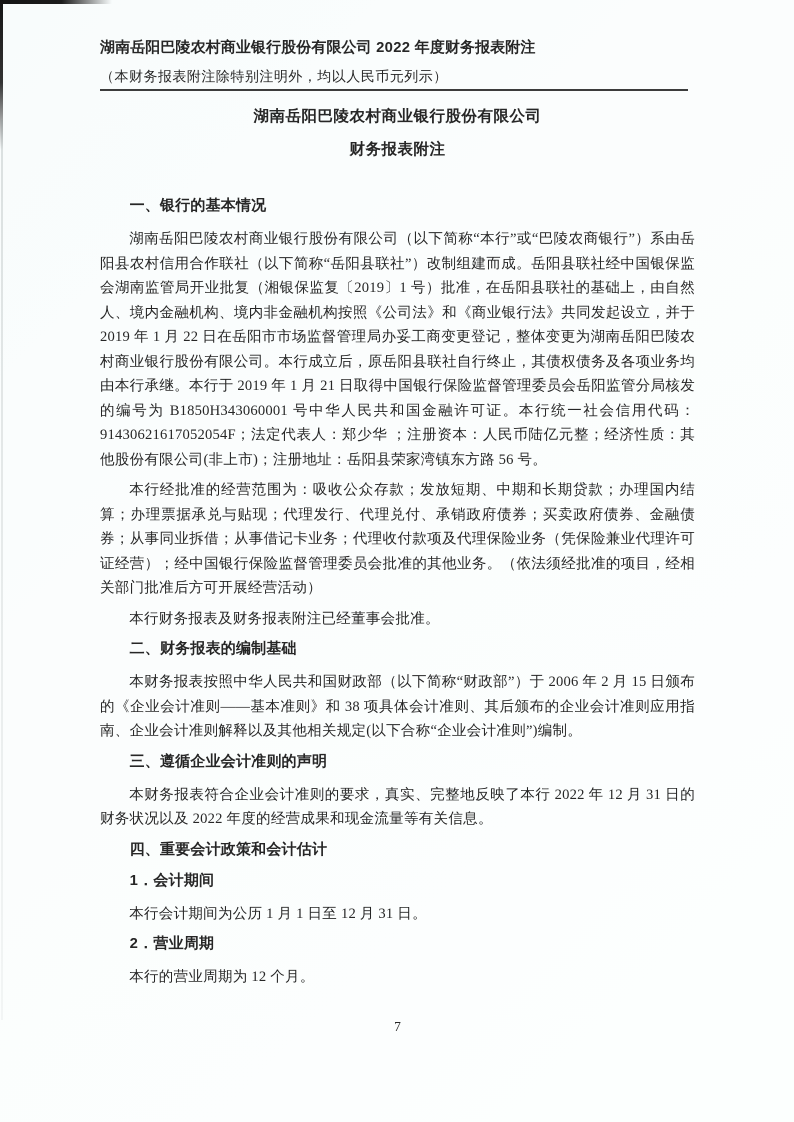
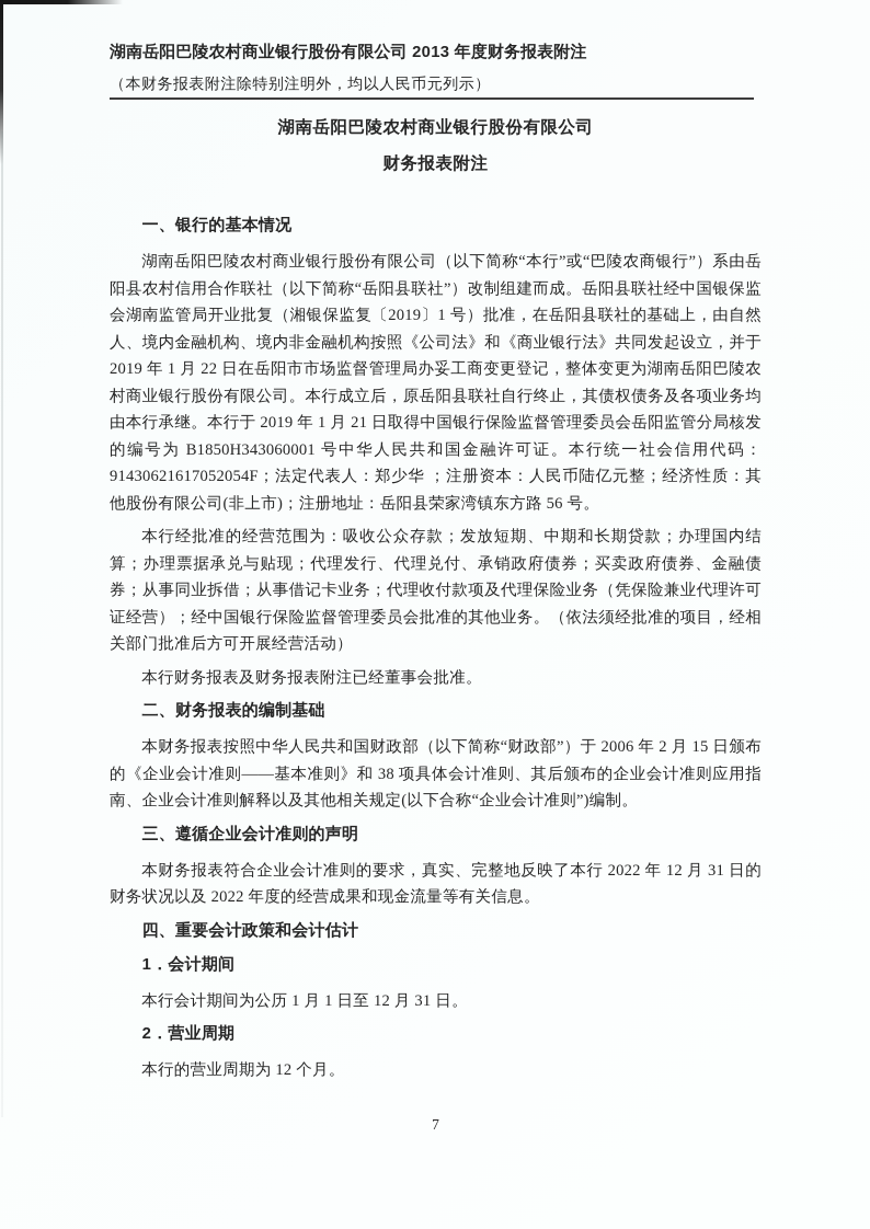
- 湖南岳阳巴陵农村商业银行股份有限公司 2022 年度财务报表附注
+ 湖南岳阳巴陵农村商业银行股份有限公司 2013 年度财务报表附注
  （本财务报表附注除特别注明外，均以人民币元列示）
  湖南岳阳巴陵农村商业银行股份有限公司
  财务报表附注
  一、银行的基本情况
  湖南岳阳巴陵农村商业银行股份有限公司（以下简称“本行”或“巴陵农商银行”）系由岳阳县农村信用合作联社（以下简称“岳阳县联社”）改制组建而成。岳阳县联社经中国银保监会湖南监管局开业批复（湘银保监复〔2019〕1 号）批准，在岳阳县联社的基础上，由自然人、境内金融机构、境内非金融机构按照《公司法》和《商业银行法》共同发起设立，并于 2019 年 1 月 22 日在岳阳市市场监督管理局办妥工商变更登记，整体变更为湖南岳阳巴陵农村商业银行股份有限公司。本行成立后，原岳阳县联社自行终止，其债权债务及各项业务均由本行承继。本行于 2019 年 1 月 21 日取得中国银行保险监督管理委员会岳阳监管分局核发的编号为 B1850H343060001 号中华人民共和国金融许可证。本行统一社会信用代码：91430621617052054F；法定代表人：郑少华 ；注册资本：人民币陆亿元整；经济性质：其他股份有限公司(非上市)；注册地址：岳阳县荣家湾镇东方路 56 号。
  本行经批准的经营范围为：吸收公众存款；发放短期、中期和长期贷款；办理国内结算；办理票据承兑与贴现；代理发行、代理兑付、承销政府债券；买卖政府债券、金融债券；从事同业拆借；从事借记卡业务；代理收付款项及代理保险业务（凭保险兼业代理许可证经营）；经中国银行保险监督管理委员会批准的其他业务。（依法须经批准的项目，经相关部门批准后方可开展经营活动）
  本行财务报表及财务报表附注已经董事会批准。
  二、财务报表的编制基础
  本财务报表按照中华人民共和国财政部（以下简称“财政部”）于 2006 年 2 月 15 日颁布的《企业会计准则——基本准则》和 38 项具体会计准则、其后颁布的企业会计准则应用指南、企业会计准则解释以及其他相关规定(以下合称“企业会计准则”)编制。
  三、遵循企业会计准则的声明
  本财务报表符合企业会计准则的要求，真实、完整地反映了本行 2022 年 12 月 31 日的财务状况以及 2022 年度的经营成果和现金流量等有关信息。
  四、重要会计政策和会计估计
  1．会计期间
  本行会计期间为公历 1 月 1 日至 12 月 31 日。
  2．营业周期
  本行的营业周期为 12 个月。
  7
